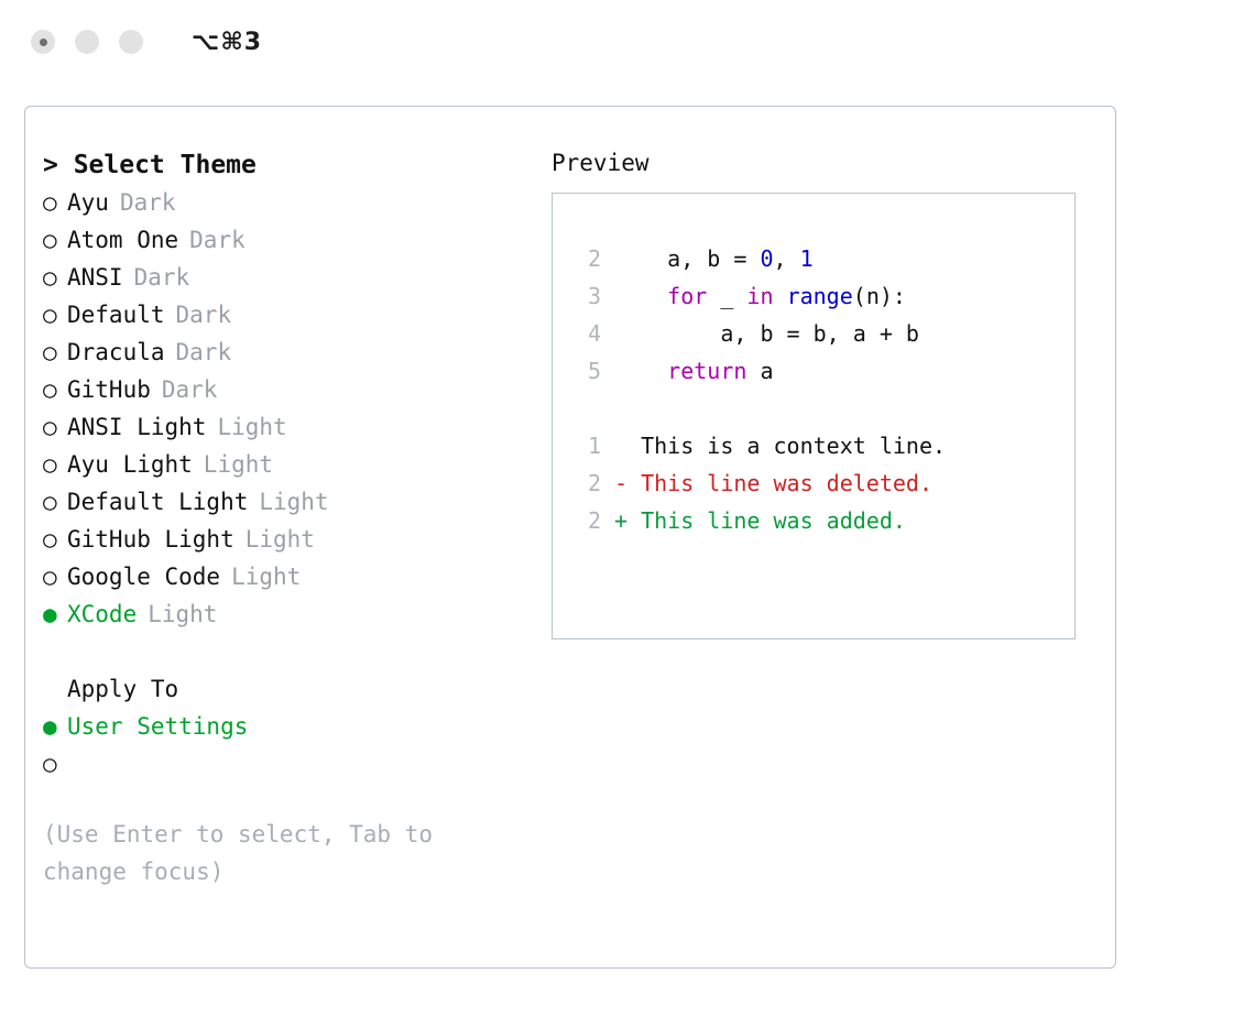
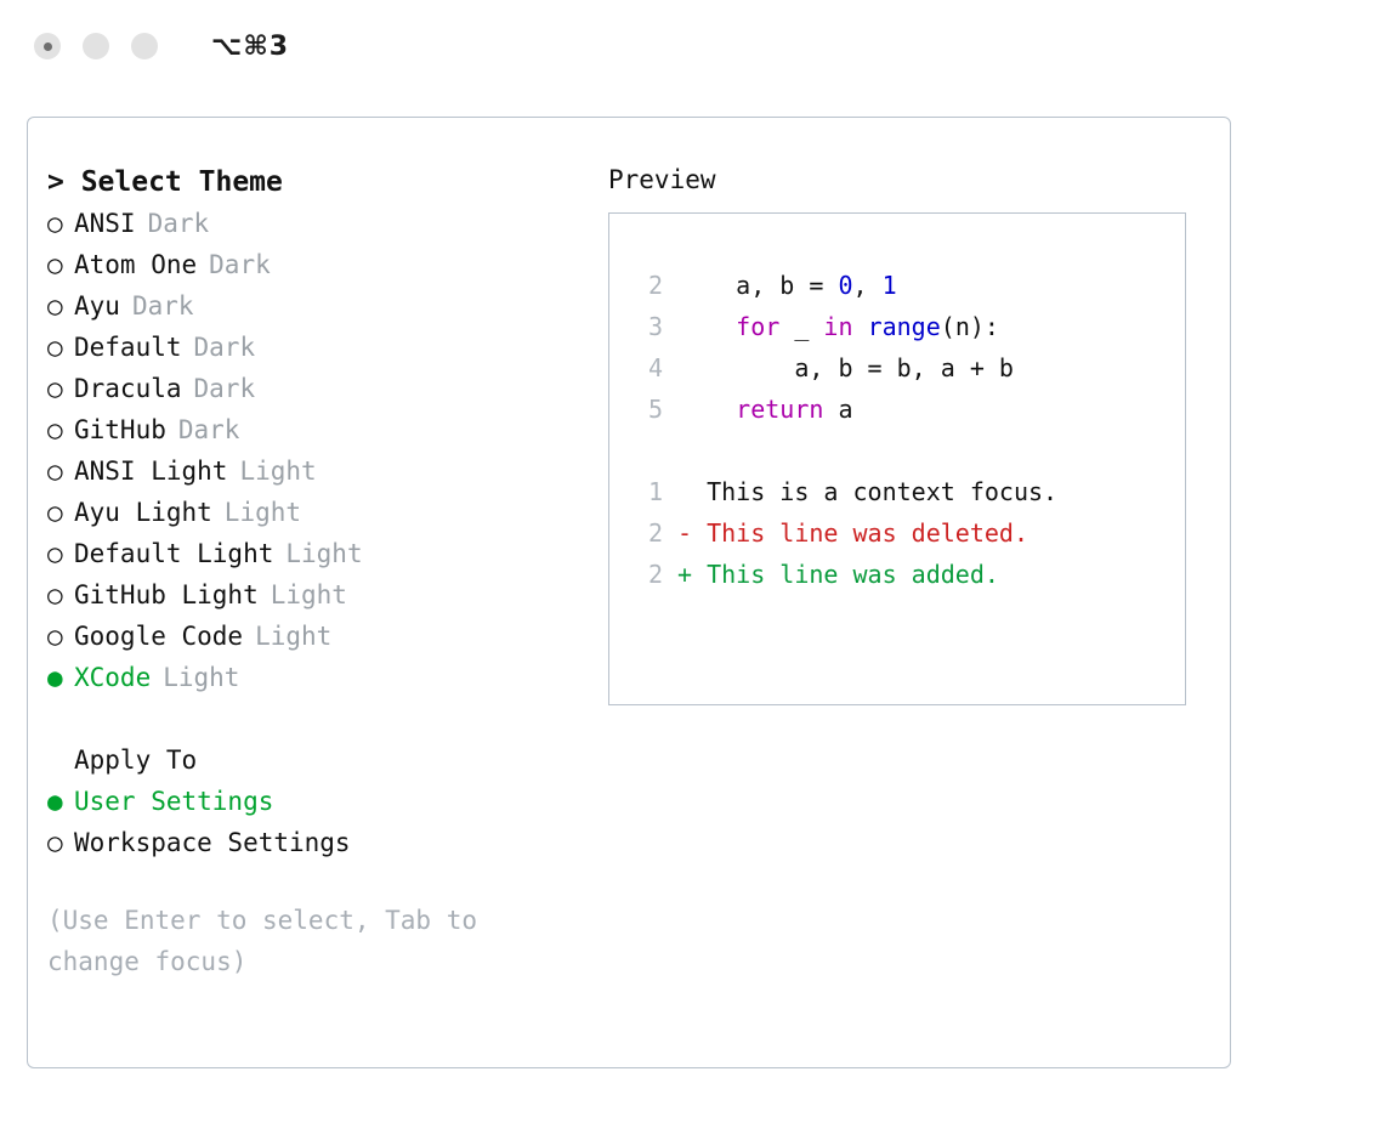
  ⌥⌘3
  > Select Theme
  ○
- Ayu
+ ANSI
  Dark
  ○
  Atom One
  Dark
  ○
- ANSI
+ Ayu
  Dark
  ○
  Default
  Dark
  ○
  Dracula
  Dark
  ○
  GitHub
  Dark
  ○
  ANSI Light
  Light
  ○
  Ayu Light
  Light
  ○
  Default Light
  Light
  ○
  GitHub Light
  Light
  ○
  Google Code
  Light
  ●
  XCode
  Light
  Apply To
  ●
  User Settings
  ○
+ Workspace Settings
  (Use Enter to select, Tab to change focus)
  Preview
  2 a, b = 0, 1
  3 for _ in range(n):
  4 a, b = b, a + b
  5 return a
- 1 This is a context line.
+ 1 This is a context focus.
  2 - This line was deleted.
  2 + This line was added.
